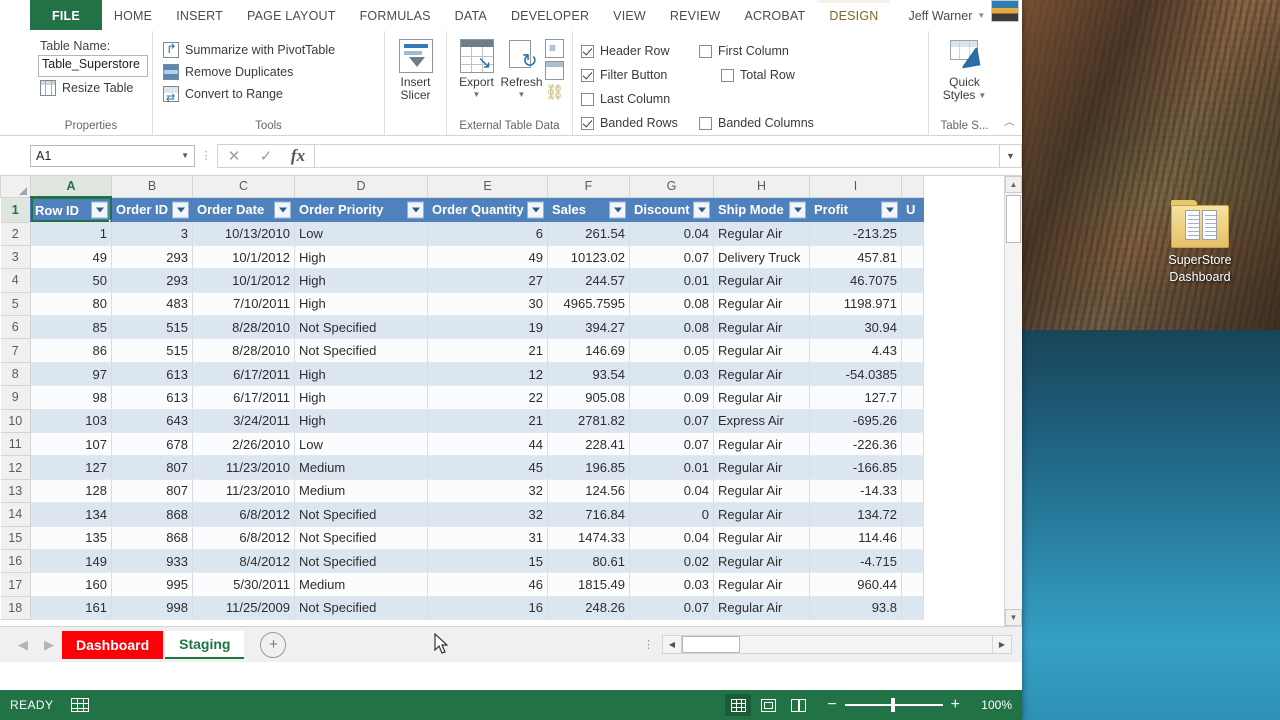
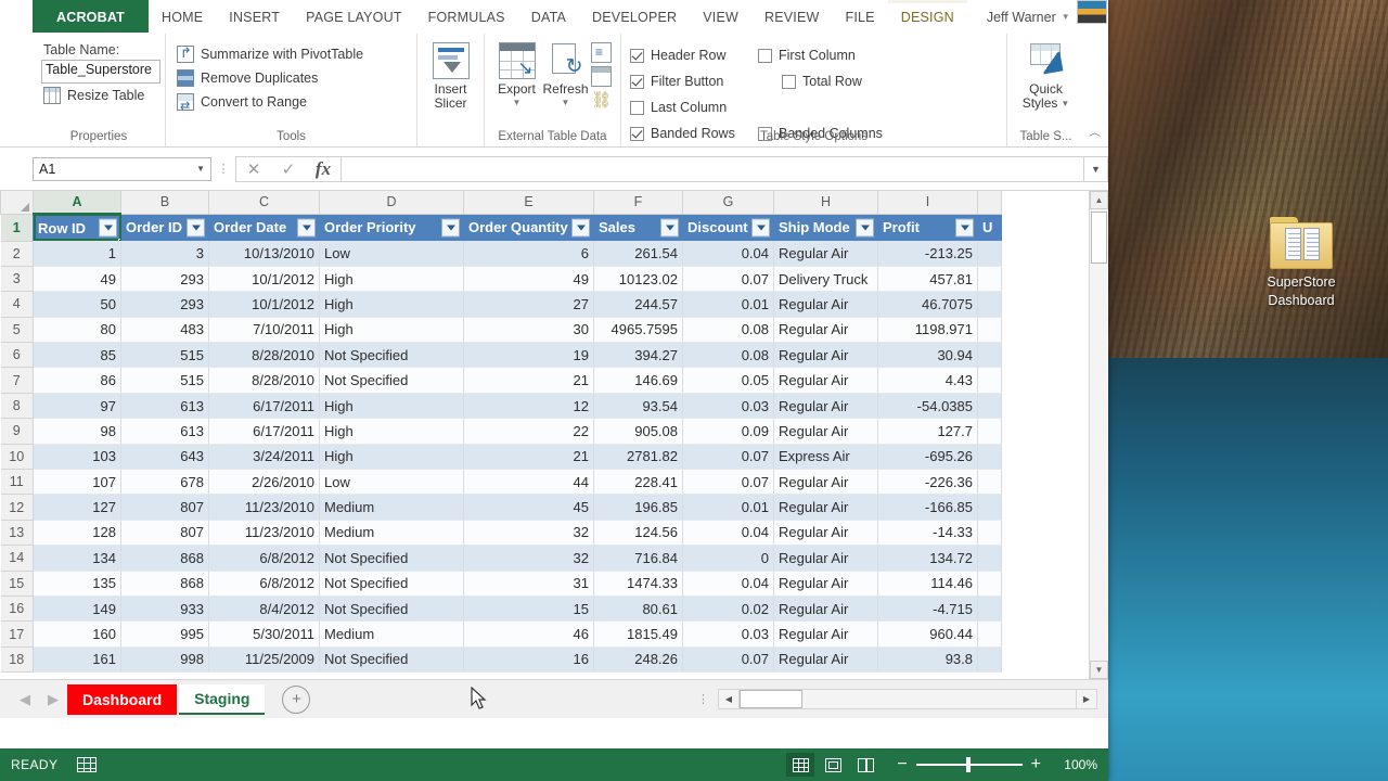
  SuperStore
  Dashboard
- FILE
+ ACROBAT
  HOME
  INSERT
  PAGE LAYOUT
  FORMULAS
  DATA
  DEVELOPER
  VIEW
  REVIEW
- ACROBAT
+ FILE
  DESIGN
  Jeff Warner
  ▼
  Table Name:
  Table_Superstore
  Resize Table
  Properties
  Summarize with PivotTable
  Remove Duplicates
  Convert to Range
  Tools
  Insert
  Slicer
  ↘
  Export
  ▼
  ↻
  Refresh
  ▼
  ⛓
  External Table Data
  Header Row
  First Column
  Filter Button
  Total Row
  Last Column
  Banded Rows
  Banded Columns
+ Table Style Options
  Quick
  Styles
  ▼
  Table S...
  ︿
  A1
  ▼
  ⋮
  ✕
  ✓
  fx
  ▼
  	A	B	C	D	E	F	G	H	I
  1	Row ID	Order ID	Order Date	Order Priority	Order Quantity	Sales	Discount	Ship Mode	Profit	U
  2	1	3	10/13/2010	Low	6	261.54	0.04	Regular Air	-213.25
  3	49	293	10/1/2012	High	49	10123.02	0.07	Delivery Truck	457.81
  4	50	293	10/1/2012	High	27	244.57	0.01	Regular Air	46.7075
  5	80	483	7/10/2011	High	30	4965.7595	0.08	Regular Air	1198.971
  6	85	515	8/28/2010	Not Specified	19	394.27	0.08	Regular Air	30.94
  7	86	515	8/28/2010	Not Specified	21	146.69	0.05	Regular Air	4.43
  8	97	613	6/17/2011	High	12	93.54	0.03	Regular Air	-54.0385
  9	98	613	6/17/2011	High	22	905.08	0.09	Regular Air	127.7
  10	103	643	3/24/2011	High	21	2781.82	0.07	Express Air	-695.26
  11	107	678	2/26/2010	Low	44	228.41	0.07	Regular Air	-226.36
  12	127	807	11/23/2010	Medium	45	196.85	0.01	Regular Air	-166.85
  13	128	807	11/23/2010	Medium	32	124.56	0.04	Regular Air	-14.33
  14	134	868	6/8/2012	Not Specified	32	716.84	0	Regular Air	134.72
  15	135	868	6/8/2012	Not Specified	31	1474.33	0.04	Regular Air	114.46
  16	149	933	8/4/2012	Not Specified	15	80.61	0.02	Regular Air	-4.715
  17	160	995	5/30/2011	Medium	46	1815.49	0.03	Regular Air	960.44
  18	161	998	11/25/2009	Not Specified	16	248.26	0.07	Regular Air	93.8
  ▲
  ▼
  ◀
  ▶
  Dashboard
  Staging
  +
  ⋮
  ◀
  ▶
  READY
  −
  +
  100%
